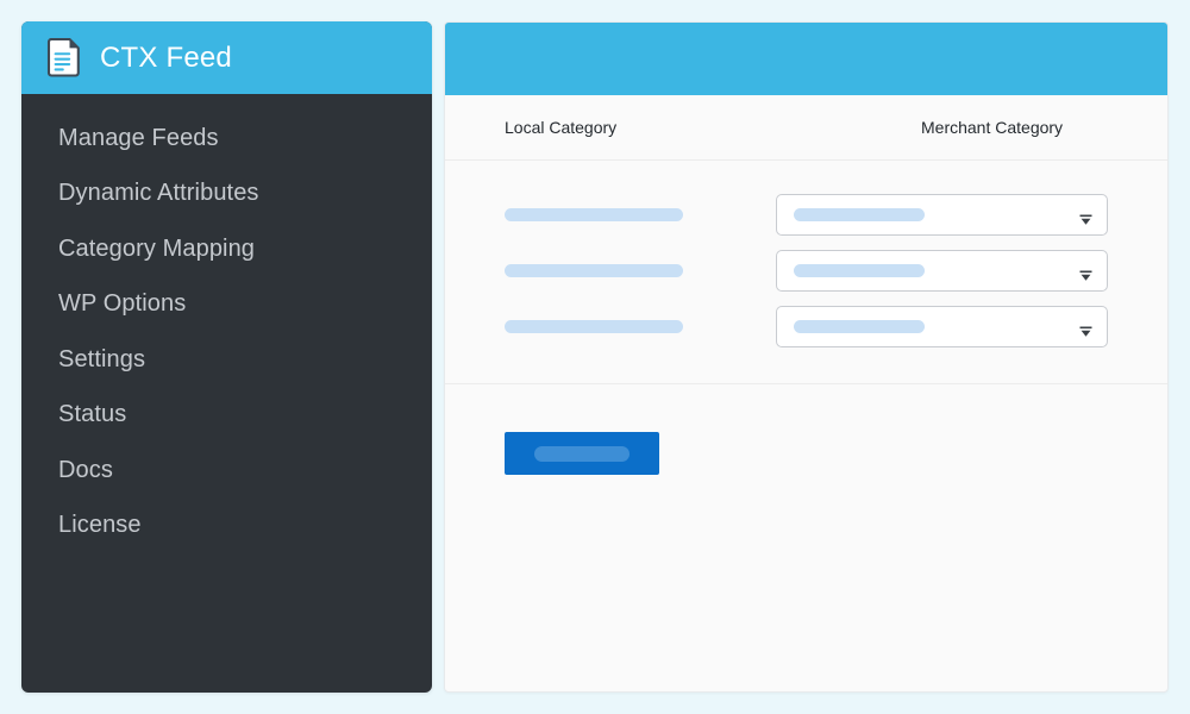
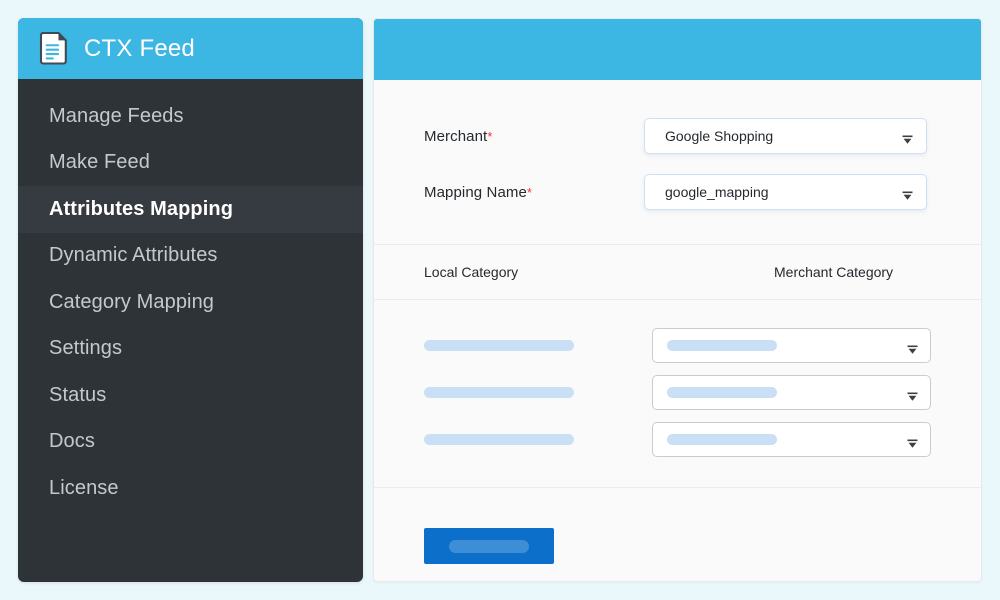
  CTX Feed
  Manage Feeds
+ Make Feed
+ Attributes Mapping
  Dynamic Attributes
  Category Mapping
- WP Options
  Settings
  Status
  Docs
  License
+ Merchant*
+ Google Shopping
+ Mapping Name*
+ google_mapping
  Local Category
  Merchant Category
